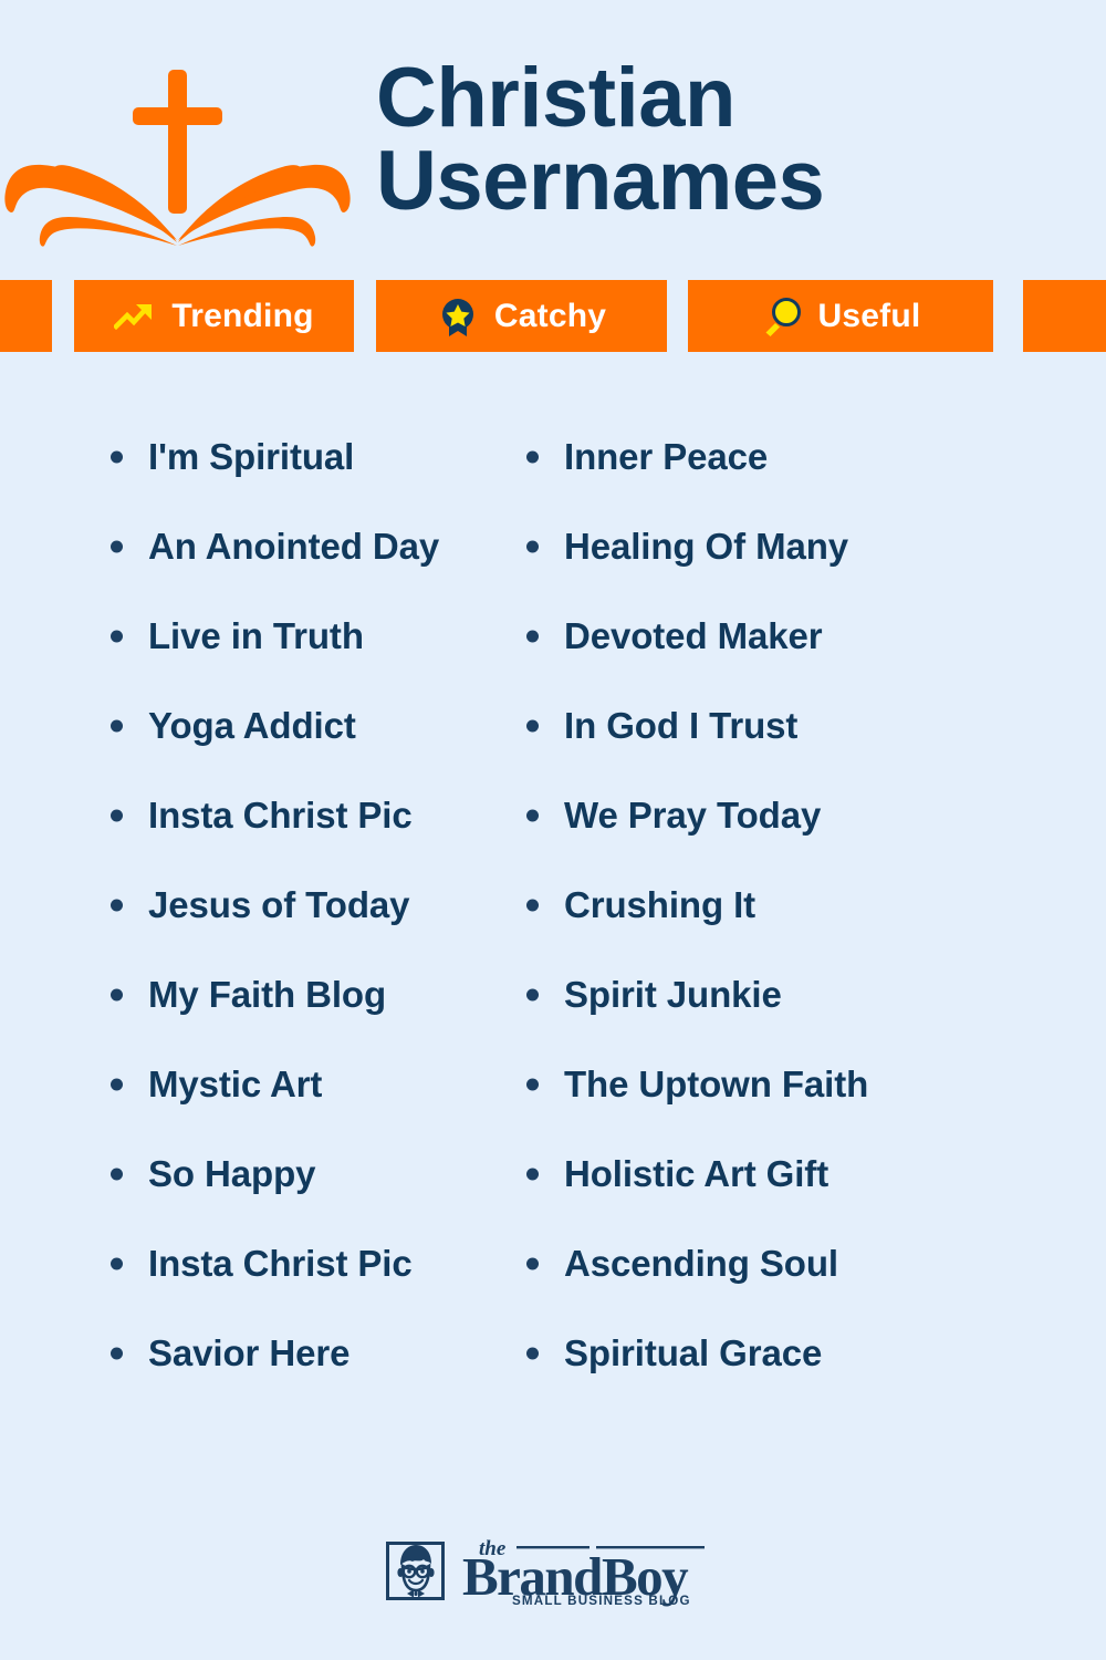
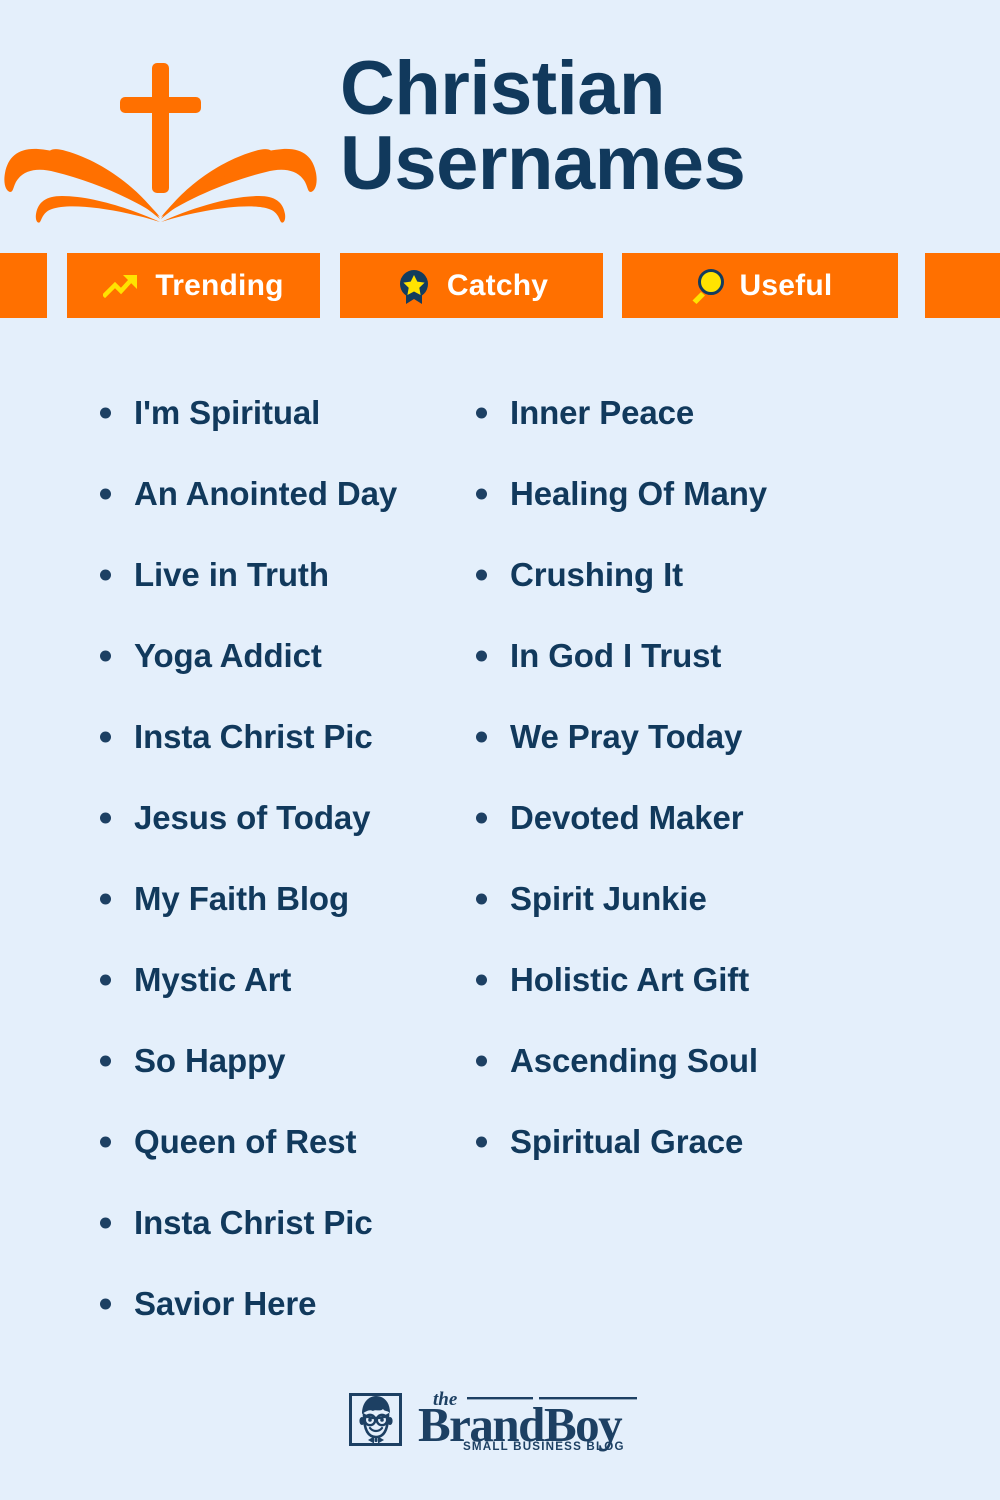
  Christian
  Usernames
  Trending
  Catchy
  Useful
  I'm Spiritual
  An Anointed Day
  Live in Truth
  Yoga Addict
  Insta Christ Pic
  Jesus of Today
  My Faith Blog
  Mystic Art
  So Happy
+ Queen of Rest
  Insta Christ Pic
  Savior Here
  Inner Peace
  Healing Of Many
- Devoted Maker
+ Crushing It
  In God I Trust
  We Pray Today
- Crushing It
+ Devoted Maker
  Spirit Junkie
- The Uptown Faith
  Holistic Art Gift
  Ascending Soul
  Spiritual Grace
  the
  BrandBoy
  SMALL BUSINESS BLOG
